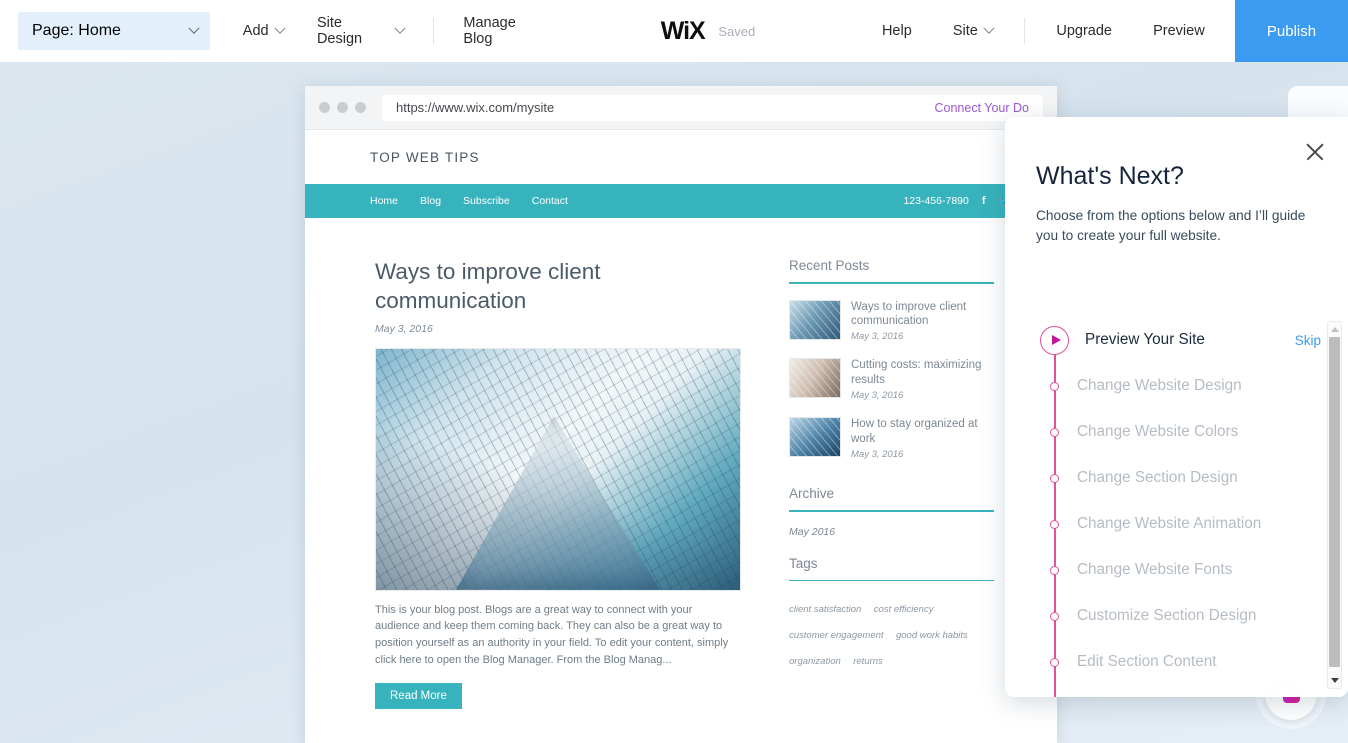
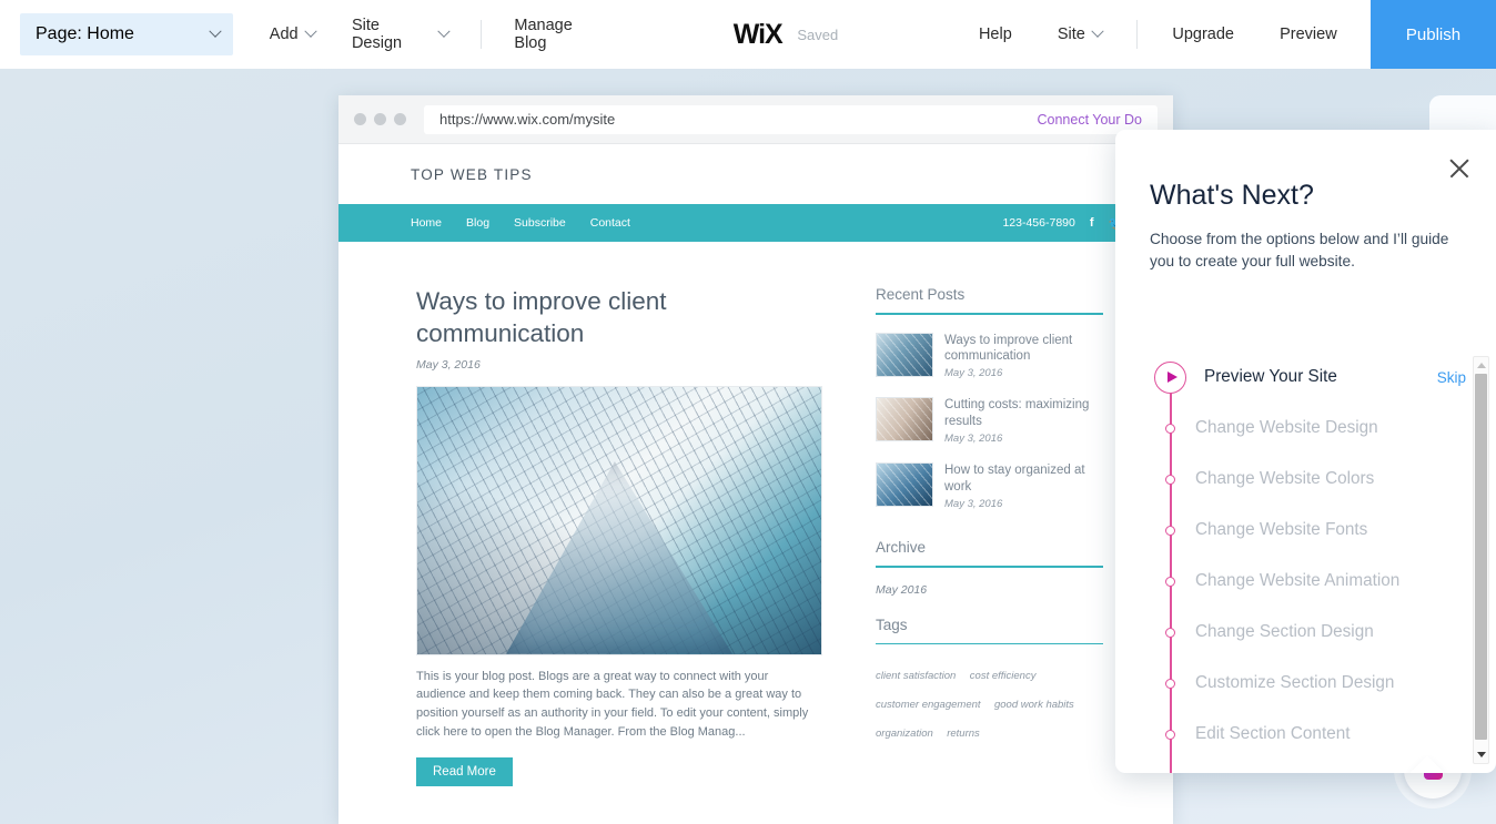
  Page: Home
  Add
  Site Design
  Manage Blog
  WiX
  Saved
  Help
  Site
  Upgrade
  Preview
  Publish
  https://www.wix.com/mysite
  Connect Your Do
  TOP WEB TIPS
  Home
  Blog
  Subscribe
  Contact
  123-456-7890
  f
  Ways to improve client communication
  May 3, 2016
  This is your blog post. Blogs are a great way to connect with your audience and keep them coming back. They can also be a great way to position yourself as an authority in your field. To edit your content, simply click here to open the Blog Manager. From the Blog Manag...
  Read More
  Recent Posts
  Ways to improve client communication
  May 3, 2016
  Cutting costs: maximizing results
  May 3, 2016
  How to stay organized at work
  May 3, 2016
  Archive
  May 2016
  Tags
  client satisfaction cost efficiency customer engagement good work habits organization returns
  What's Next?
  Choose from the options below and I’ll guide you to create your full website.
  Preview Your Site
  Skip
  Change Website Design
  Change Website Colors
- Change Section Design
+ Change Website Fonts
  Change Website Animation
- Change Website Fonts
+ Change Section Design
  Customize Section Design
  Edit Section Content
